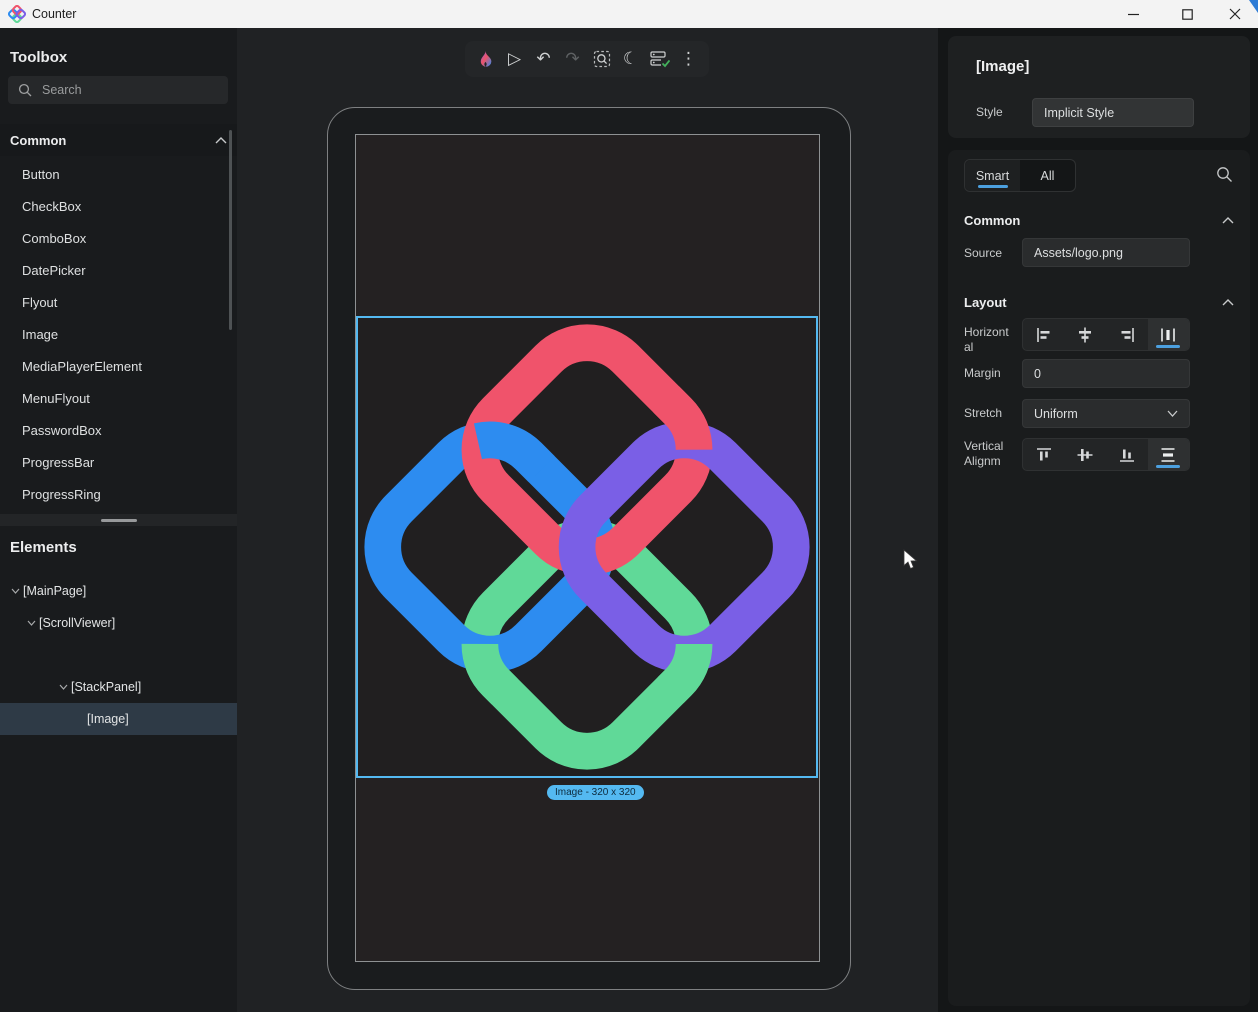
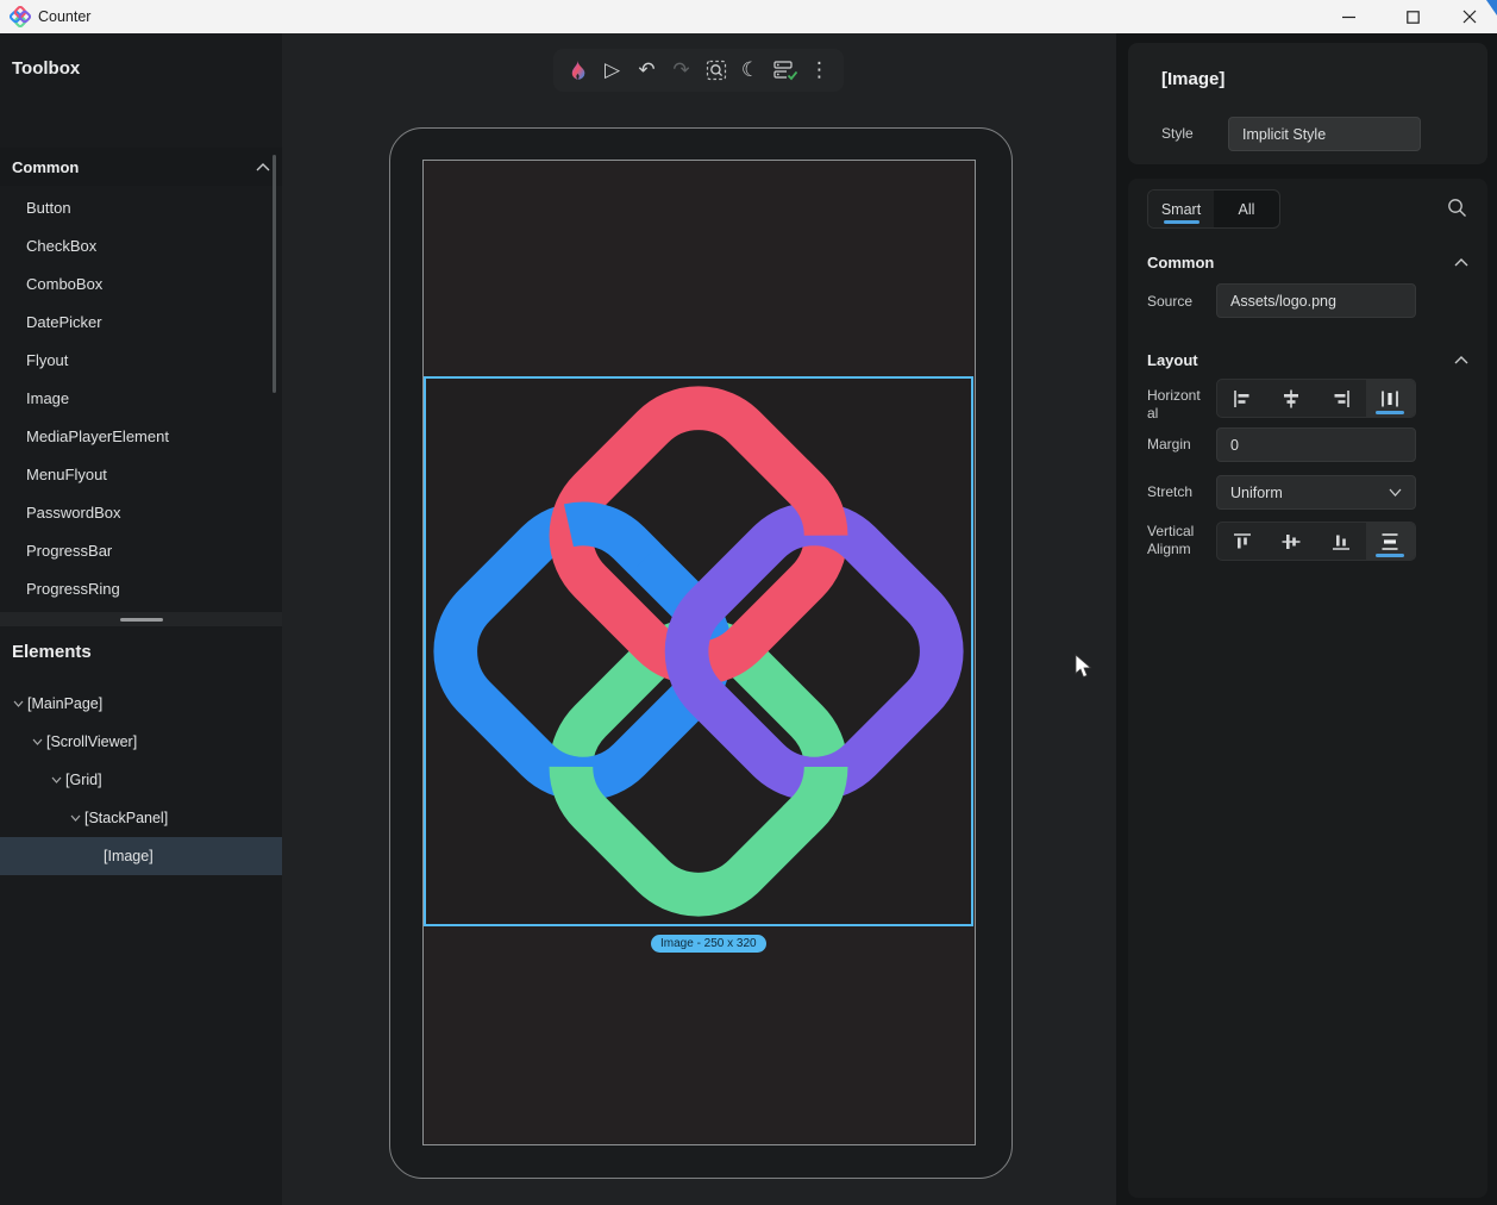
  Counter
  Toolbox
- Search
  Common
  Button
  CheckBox
  ComboBox
  DatePicker
  Flyout
  Image
  MediaPlayerElement
  MenuFlyout
  PasswordBox
  ProgressBar
  ProgressRing
  Elements
  [MainPage]
  [ScrollViewer]
+ [Grid]
  [StackPanel]
  [Image]
  ▷
  ↶
  ↷
  ☾
  ⋮
- Image - 320 x 320
+ Image - 250 x 320
  [Image]
  Style
  Implicit Style
  Smart
  All
  Common
  Source
  Assets/logo.png
  Layout
  Horizontal
  Margin
  0
  Stretch
  Uniform
  Vertical Alignm
